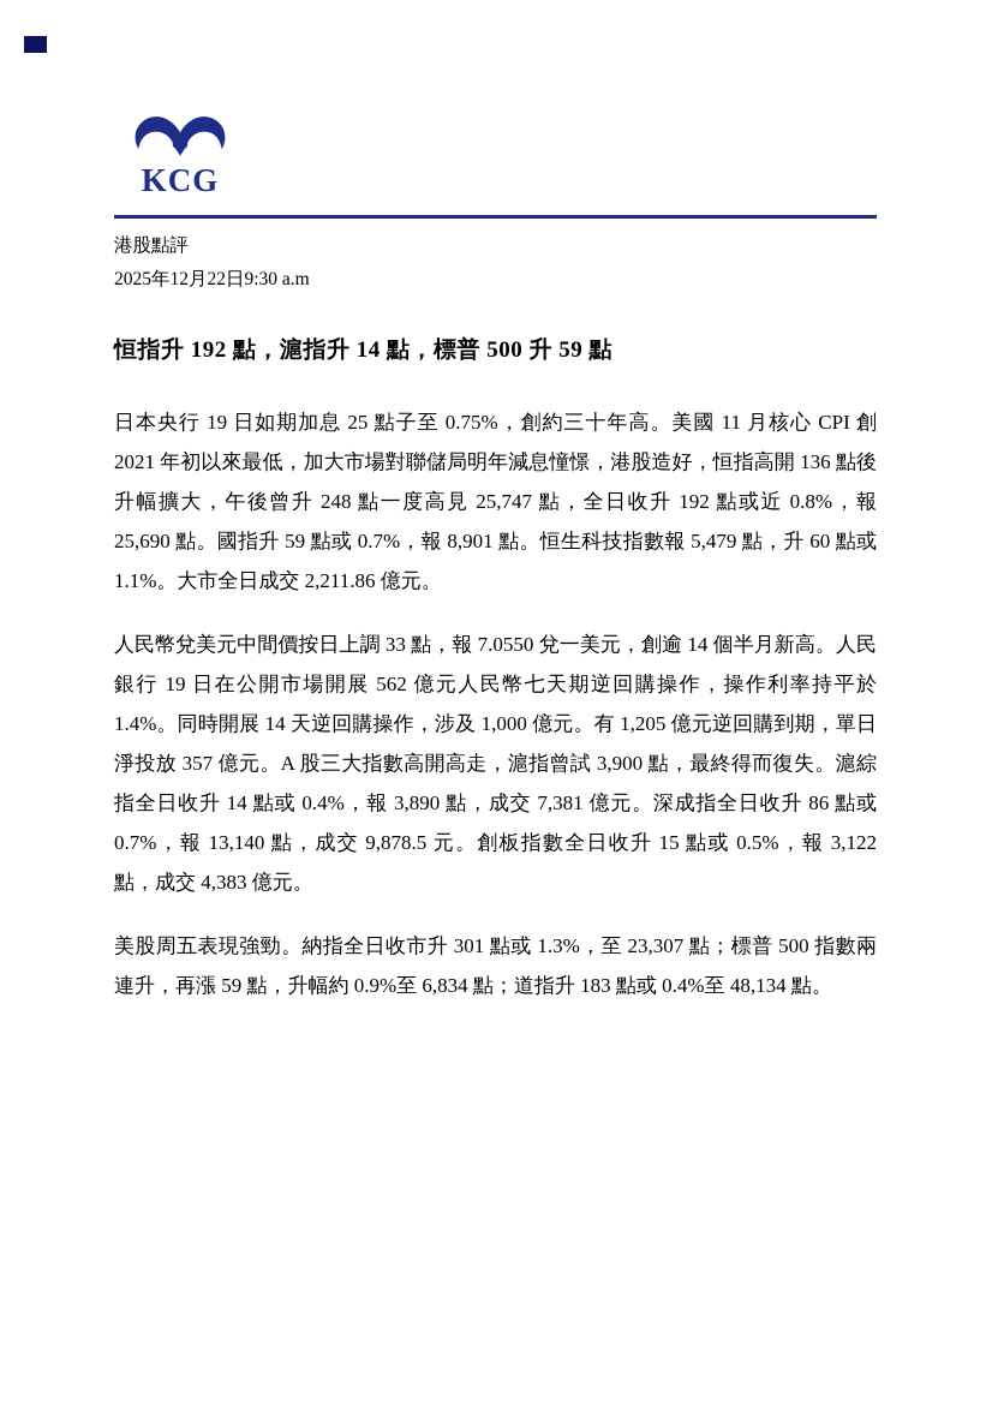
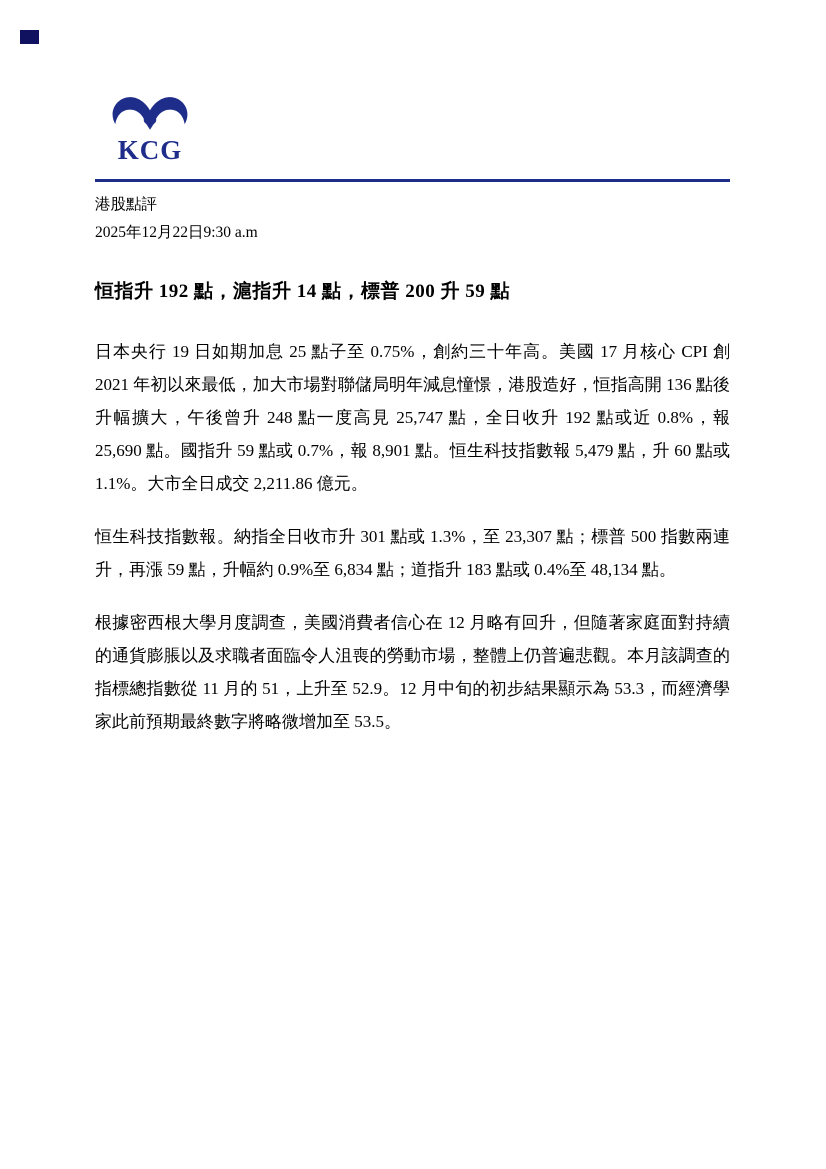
  KCG
  港股點評
  2025年12月22日9:30 a.m
- 恒指升 192 點，滬指升 14 點，標普 500 升 59 點
+ 恒指升 192 點，滬指升 14 點，標普 200 升 59 點
- 日本央行 19 日如期加息 25 點子至 0.75%，創約三十年高。美國 11 月核心 CPI 創 2021 年初以來最低，加大市場對聯儲局明年減息憧憬，港股造好，恒指高開 136 點後升幅擴大，午後曾升 248 點一度高見 25,747 點，全日收升 192 點或近 0.8%，報 25,690 點。國指升 59 點或 0.7%，報 8,901 點。恒生科技指數報 5,479 點，升 60 點或 1.1%。大市全日成交 2,211.86 億元。
+ 日本央行 19 日如期加息 25 點子至 0.75%，創約三十年高。美國 17 月核心 CPI 創 2021 年初以來最低，加大市場對聯儲局明年減息憧憬，港股造好，恒指高開 136 點後升幅擴大，午後曾升 248 點一度高見 25,747 點，全日收升 192 點或近 0.8%，報 25,690 點。國指升 59 點或 0.7%，報 8,901 點。恒生科技指數報 5,479 點，升 60 點或 1.1%。大市全日成交 2,211.86 億元。
- 人民幣兌美元中間價按日上調 33 點，報 7.0550 兌一美元，創逾 14 個半月新高。人民銀行 19 日在公開市場開展 562 億元人民幣七天期逆回購操作，操作利率持平於 1.4%。同時開展 14 天逆回購操作，涉及 1,000 億元。有 1,205 億元逆回購到期，單日淨投放 357 億元。A 股三大指數高開高走，滬指曾試 3,900 點，最終得而復失。滬綜指全日收升 14 點或 0.4%，報 3,890 點，成交 7,381 億元。深成指全日收升 86 點或 0.7%，報 13,140 點，成交 9,878.5 元。創板指數全日收升 15 點或 0.5%，報 3,122 點，成交 4,383 億元。
- 美股周五表現強勁。納指全日收市升 301 點或 1.3%，至 23,307 點；標普 500 指數兩連升，再漲 59 點，升幅約 0.9%至 6,834 點；道指升 183 點或 0.4%至 48,134 點。
+ 恒生科技指數報。納指全日收市升 301 點或 1.3%，至 23,307 點；標普 500 指數兩連升，再漲 59 點，升幅約 0.9%至 6,834 點；道指升 183 點或 0.4%至 48,134 點。
+ 根據密西根大學月度調查，美國消費者信心在 12 月略有回升，但隨著家庭面對持續的通貨膨脹以及求職者面臨令人沮喪的勞動市場，整體上仍普遍悲觀。本月該調查的指標總指數從 11 月的 51，上升至 52.9。12 月中旬的初步結果顯示為 53.3，而經濟學家此前預期最終數字將略微增加至 53.5。
